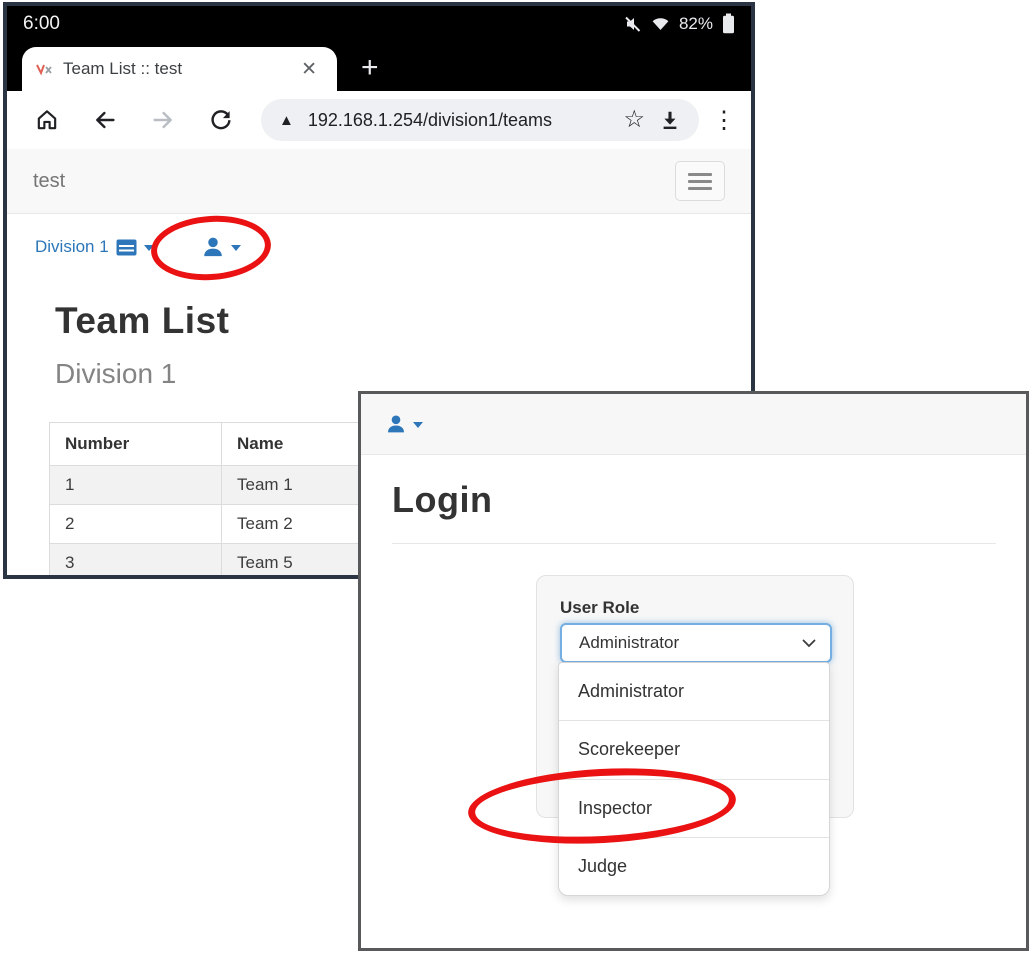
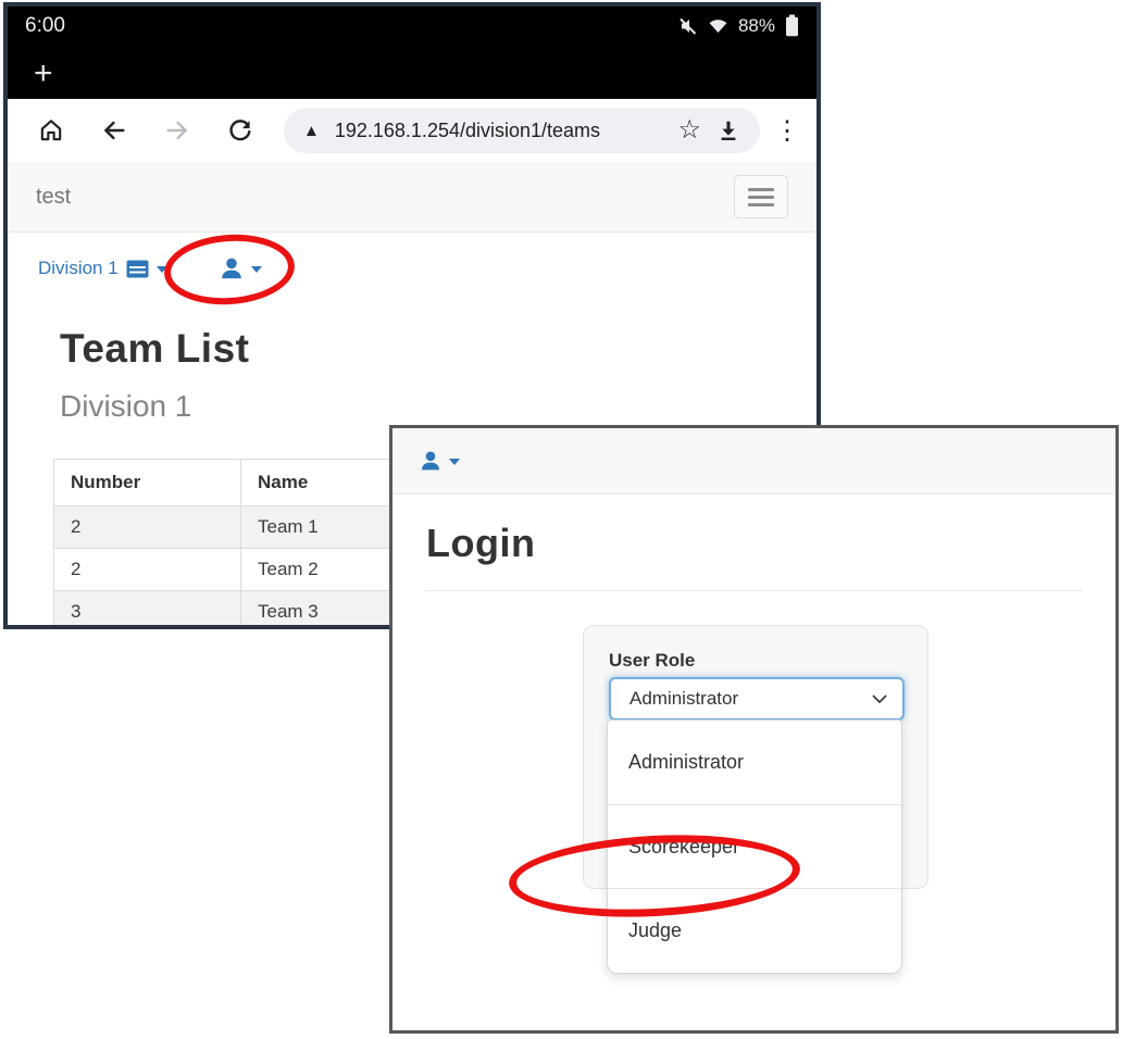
  6:00
- 82%
+ 88%
- Team List :: test
- ✕
  +
  ▲
  192.168.1.254/division1/teams
  ☆
  ⋮
  test
  Division 1
  Team List
  Division 1
  Number	Name
- 1	Team 1
+ 2	Team 1
  2	Team 2
- 3	Team 5
+ 3	Team 3
  Login
  User Role
  Administrator
  Administrator
  Scorekeeper
- Inspector
  Judge
